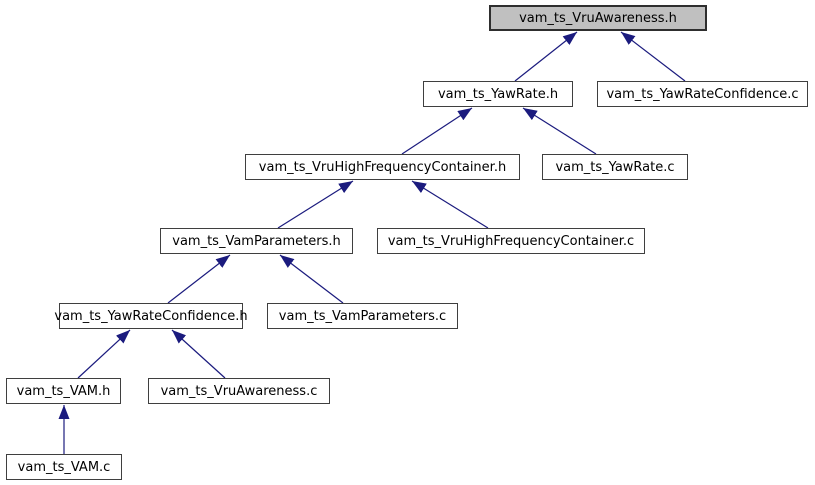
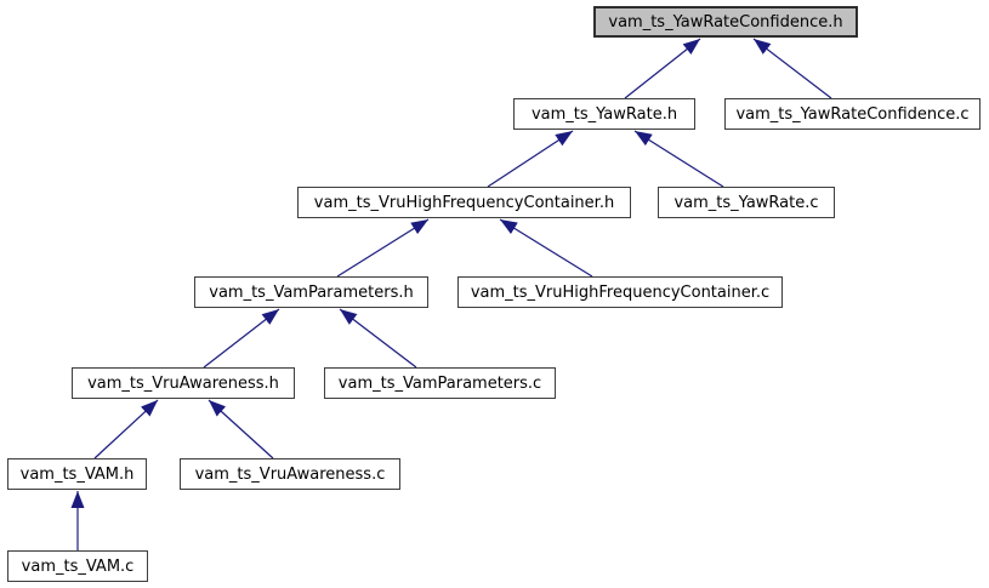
- vam_ts_VruAwareness.h
+ vam_ts_YawRateConfidence.h
  vam_ts_YawRate.h
  vam_ts_YawRateConfidence.c
  vam_ts_VruHighFrequencyContainer.h
  vam_ts_YawRate.c
  vam_ts_VamParameters.h
  vam_ts_VruHighFrequencyContainer.c
- vam_ts_YawRateConfidence.h
+ vam_ts_VruAwareness.h
  vam_ts_VamParameters.c
  vam_ts_VAM.h
  vam_ts_VruAwareness.c
  vam_ts_VAM.c
